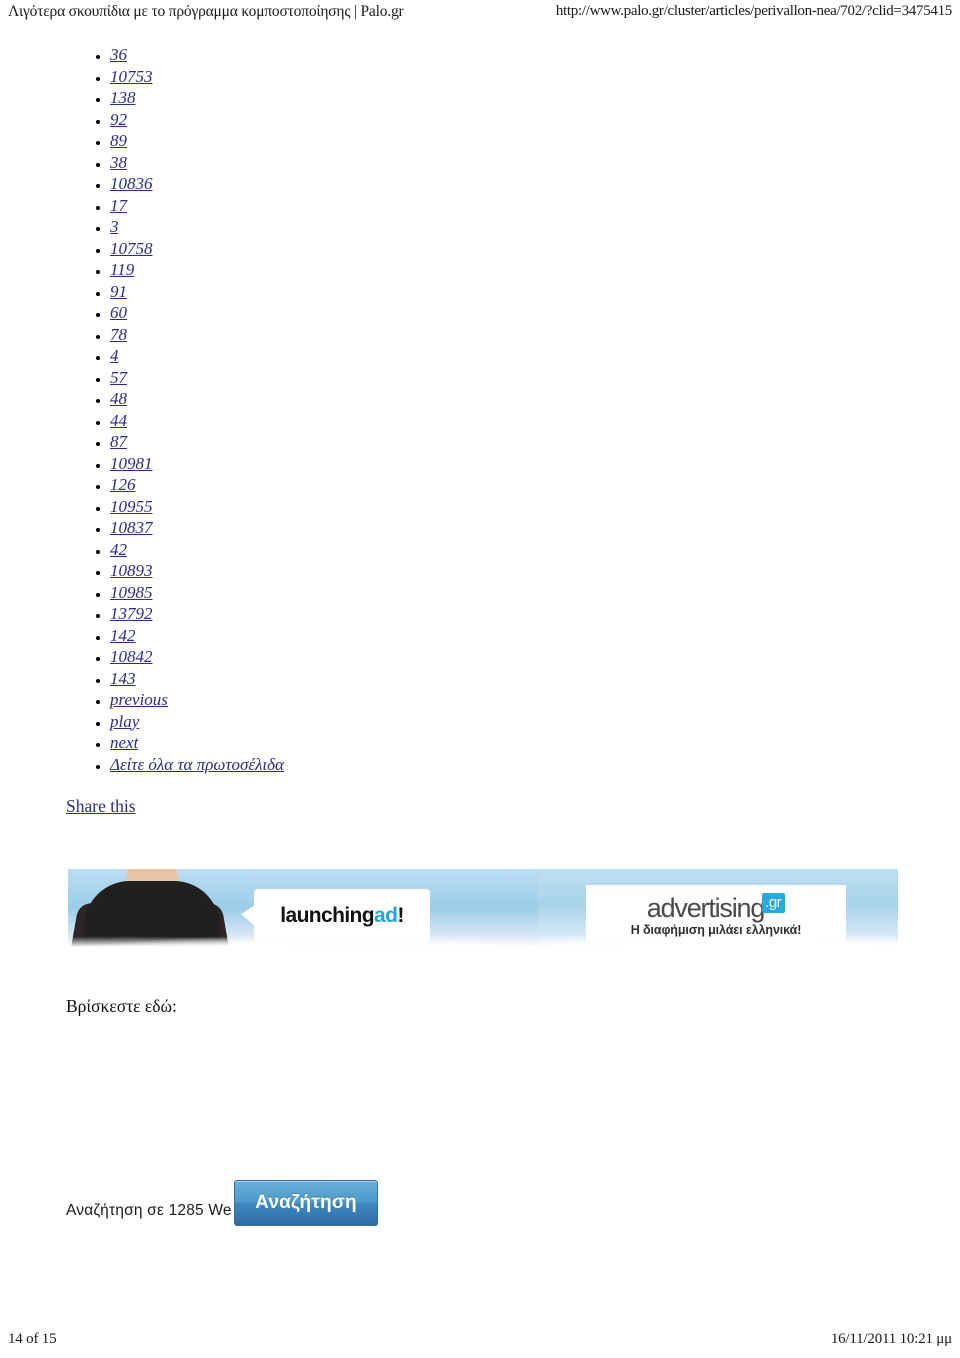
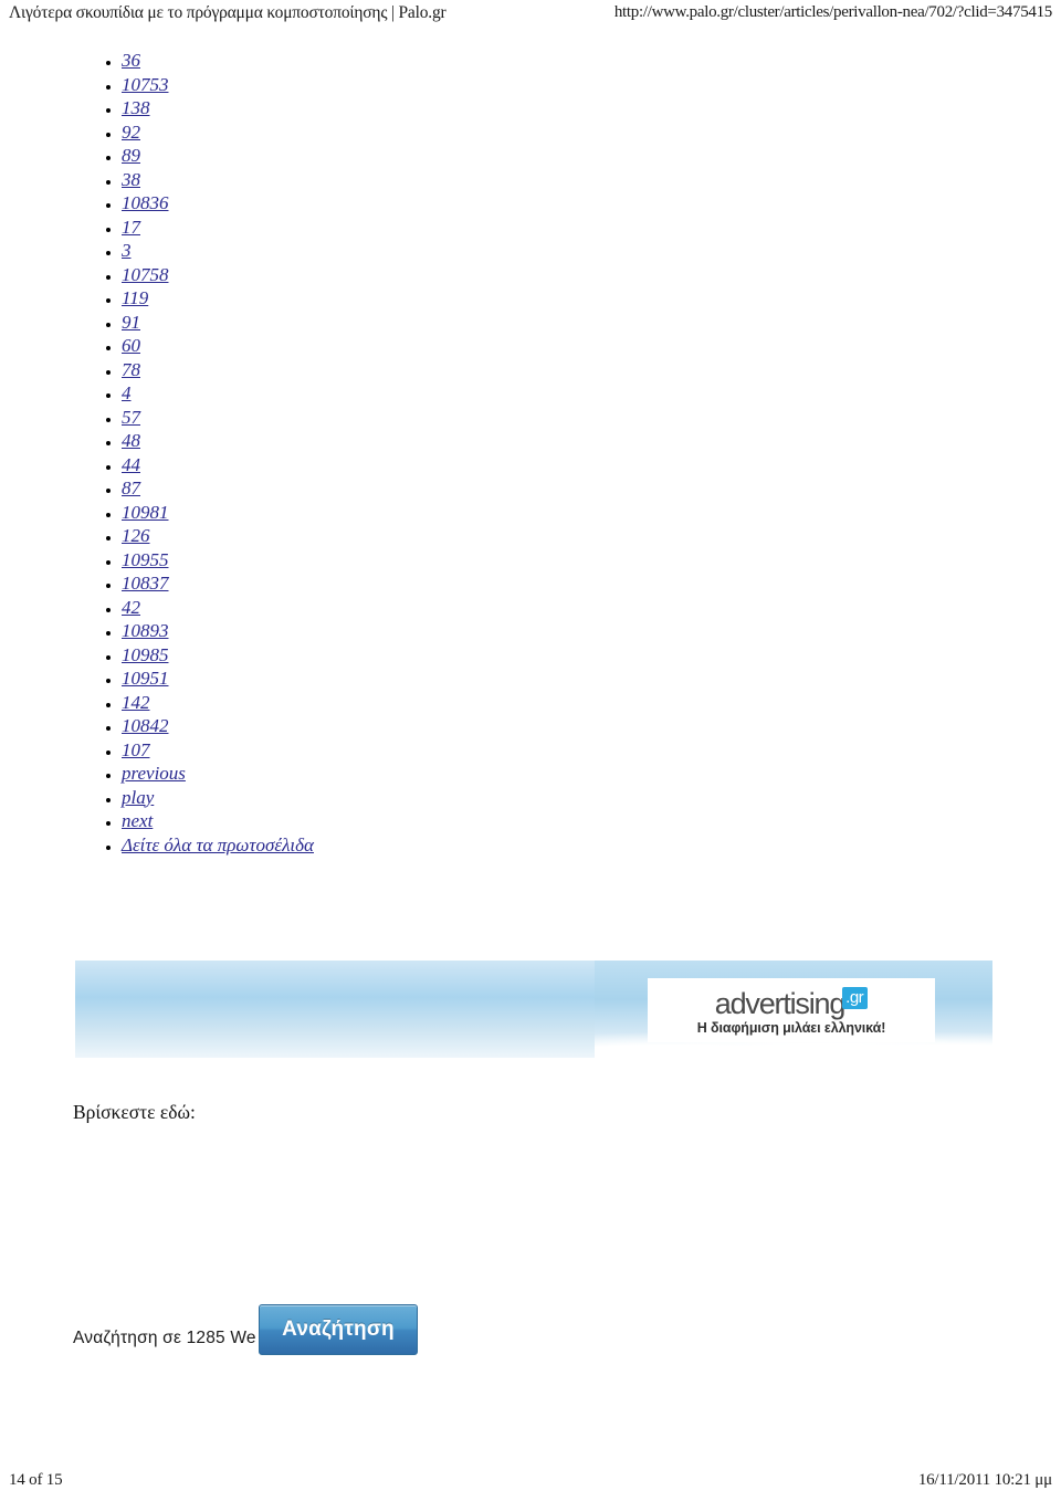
  Λιγότερα σκουπίδια με το πρόγραμμα κομποστοποίησης | Palo.gr
  http://www.palo.gr/cluster/articles/perivallon-nea/702/?clid=3475415
  36
  10753
  138
  92
  89
  38
  10836
  17
  3
  10758
  119
  91
  60
  78
  4
  57
  48
  44
  87
  10981
  126
  10955
  10837
  42
  10893
  10985
- 13792
+ 10951
  142
  10842
- 143
+ 107
  previous
  play
  next
  Δείτε όλα τα πρωτοσέλιδα
- Share this
- launching
- ad
- !
  advertising.gr
  Η διαφήμιση μιλάει ελληνικά!
  Βρίσκεστε εδώ:
  Αναζήτηση σε 1285 We
  Αναζήτηση
  14 of 15
  16/11/2011 10:21 μμ
